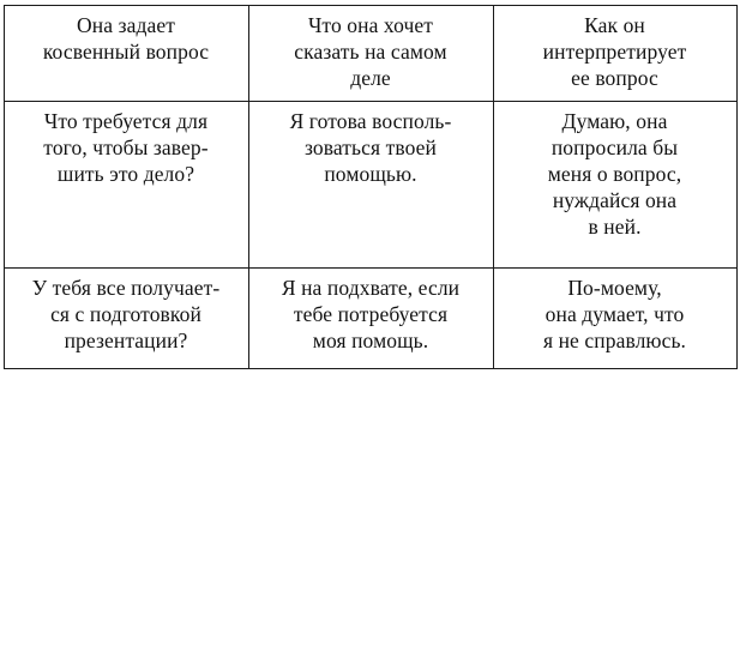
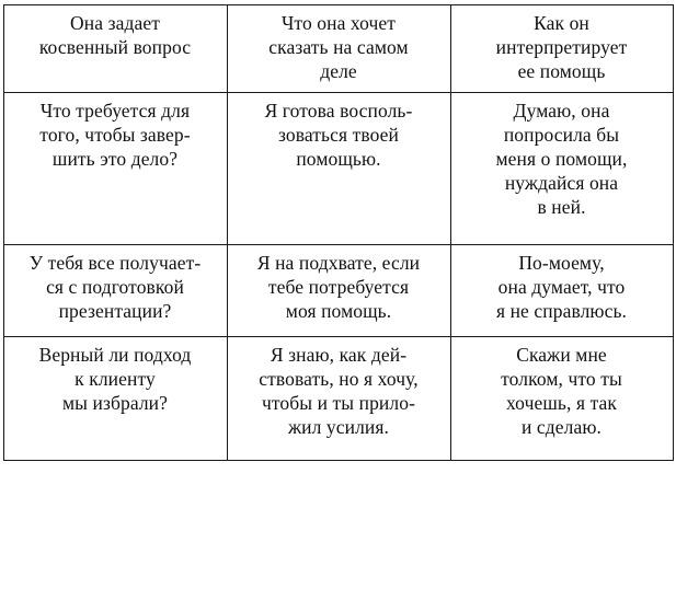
- Она задает косвенный вопрос	Что она хочет сказать на самом деле	Как он интерпретирует ее вопрос
+ Она задает косвенный вопрос	Что она хочет сказать на самом деле	Как он интерпретирует ее помощь
- Что требуется для того, чтобы завер- шить это дело?	Я готова восполь- зоваться твоей помощью.	Думаю, она попросила бы меня о вопрос, нуждайся она в ней.
+ Что требуется для того, чтобы завер- шить это дело?	Я готова восполь- зоваться твоей помощью.	Думаю, она попросила бы меня о помощи, нуждайся она в ней.
  У тебя все получает- ся с подготовкой презентации?	Я на подхвате, если тебе потребуется моя помощь.	По-моему, она думает, что я не справлюсь.
+ Верный ли подход к клиенту мы избрали?	Я знаю, как дей- ствовать, но я хочу, чтобы и ты прило- жил усилия.	Скажи мне толком, что ты хочешь, я так и сделаю.
